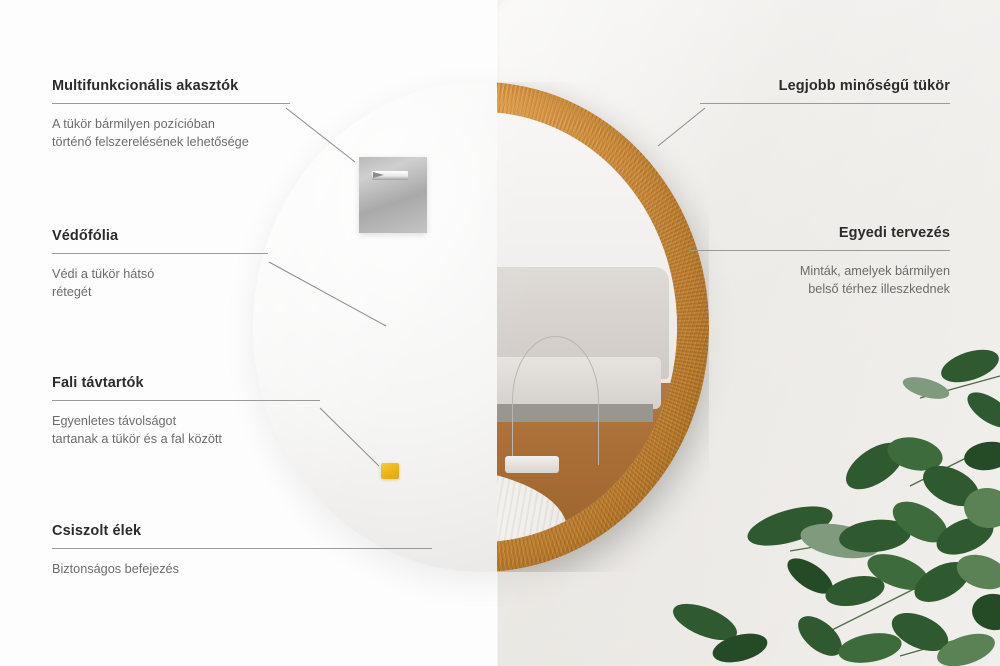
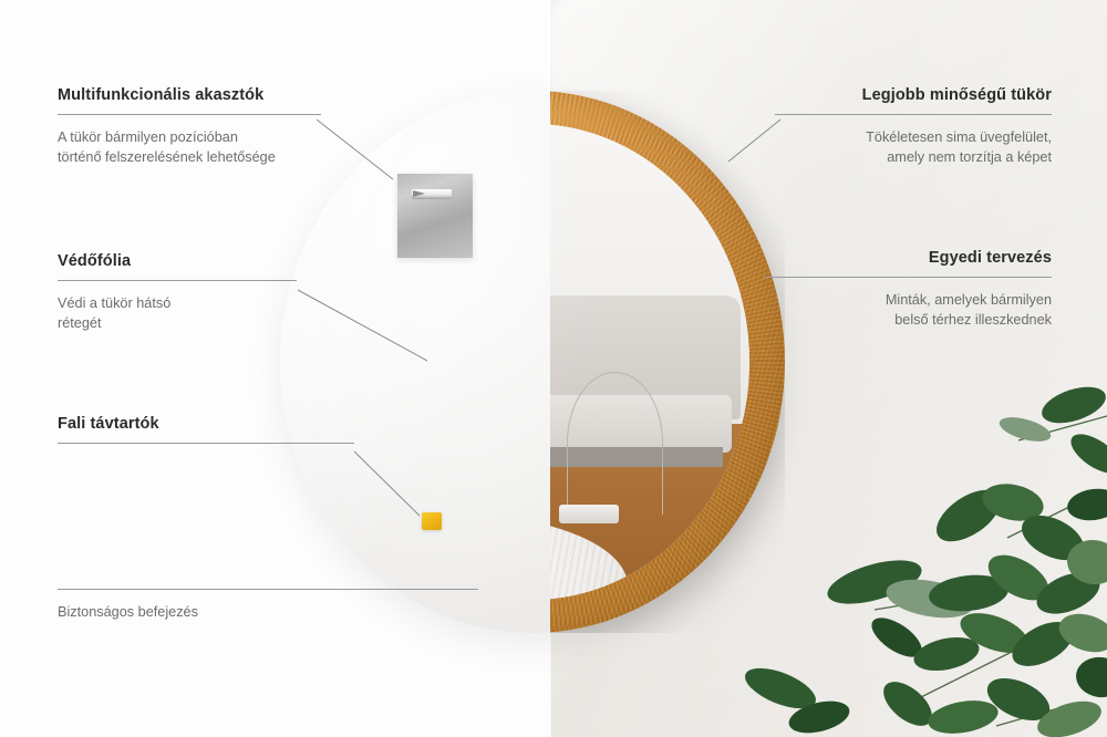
  Multifunkcionális akasztók
  A tükör bármilyen pozícióban
  történő felszerelésének lehetősége
  Védőfólia
  Védi a tükör hátsó
  rétegét
  Fali távtartók
- Egyenletes távolságot
- tartanak a tükör és a fal között
- Csiszolt élek
  Biztonságos befejezés
  Legjobb minőségű tükör
+ Tökéletesen sima üvegfelület,
+ amely nem torzítja a képet
  Egyedi tervezés
  Minták, amelyek bármilyen
  belső térhez illeszkednek
